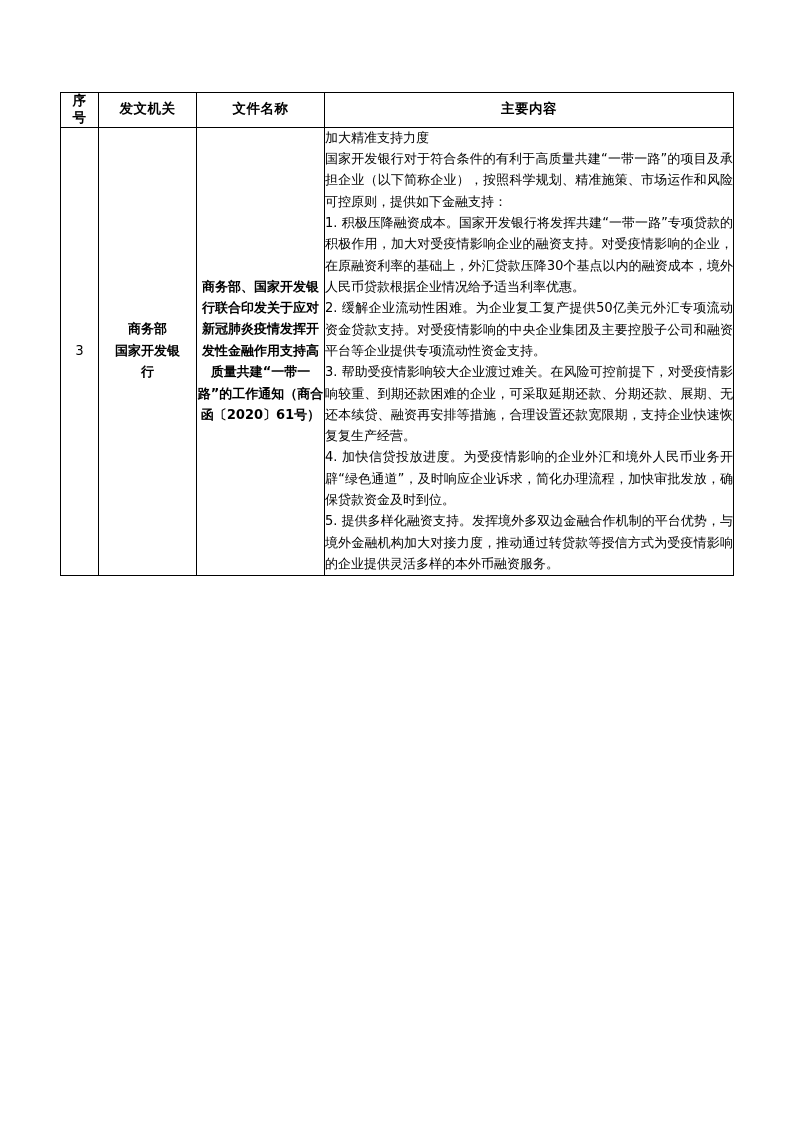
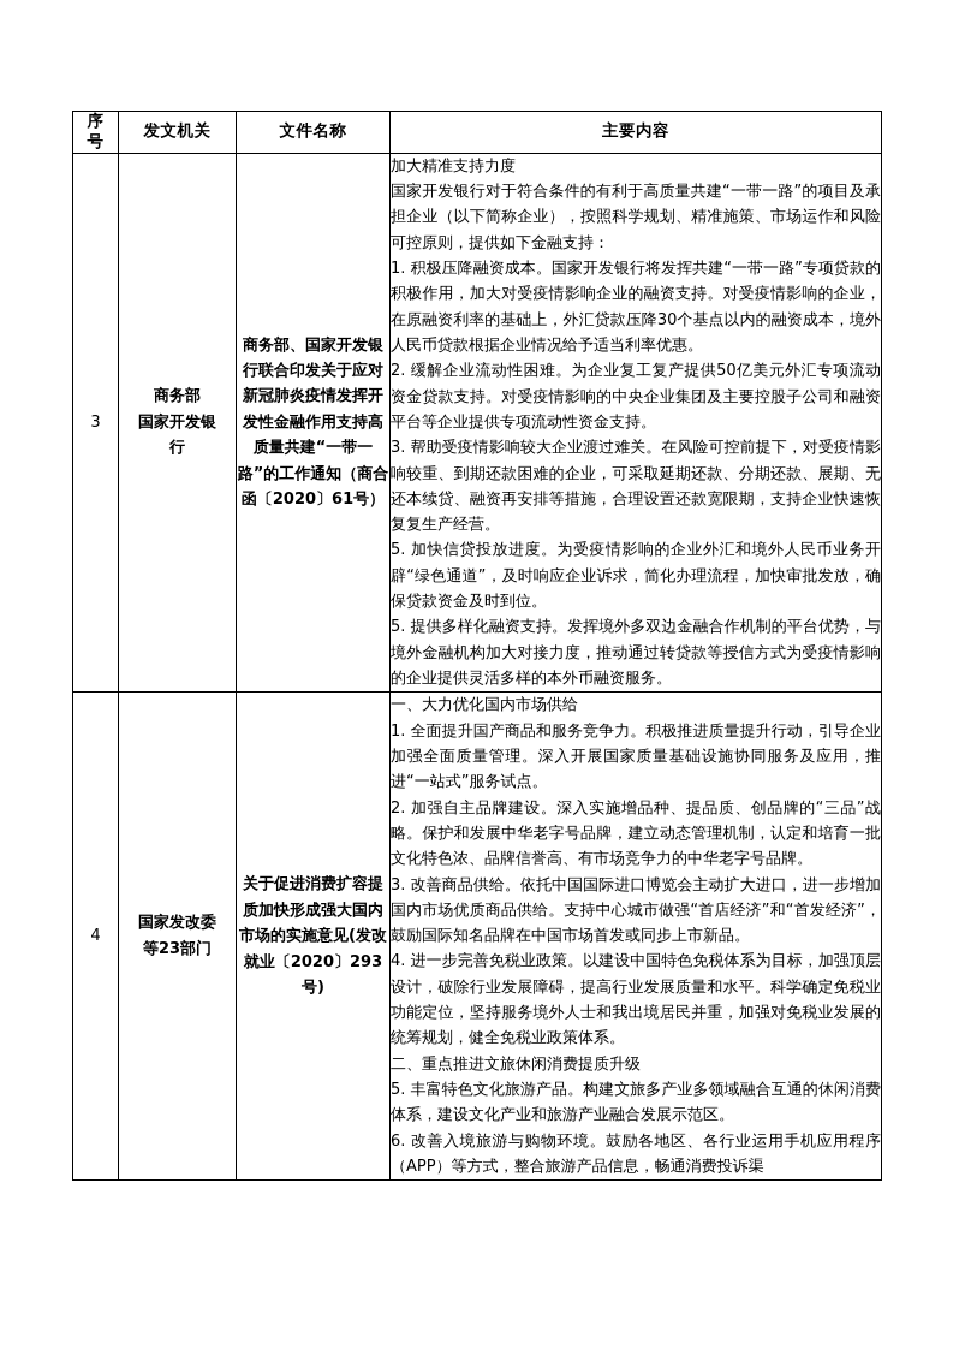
  序 号	发文机关	文件名称	主要内容
- 3	商务部 国家开发银 行	商务部、国家开发银行联合印发关于应对新冠肺炎疫情发挥开发性金融作用支持高质量共建“一带一路”的工作通知（商合函〔2020〕61号）	加大精准支持力度 国家开发银行对于符合条件的有利于高质量共建“一带一路”的项目及承担企业（以下简称企业），按照科学规划、精准施策、市场运作和风险可控原则，提供如下金融支持： 1. 积极压降融资成本。国家开发银行将发挥共建“一带一路”专项贷款的积极作用，加大对受疫情影响企业的融资支持。对受疫情影响的企业，在原融资利率的基础上，外汇贷款压降30个基点以内的融资成本，境外人民币贷款根据企业情况给予适当利率优惠。 2. 缓解企业流动性困难。为企业复工复产提供50亿美元外汇专项流动资金贷款支持。对受疫情影响的中央企业集团及主要控股子公司和融资平台等企业提供专项流动性资金支持。 3. 帮助受疫情影响较大企业渡过难关。在风险可控前提下，对受疫情影响较重、到期还款困难的企业，可采取延期还款、分期还款、展期、无还本续贷、融资再安排等措施，合理设置还款宽限期，支持企业快速恢复复生产经营。 4. 加快信贷投放进度。为受疫情影响的企业外汇和境外人民币业务开辟“绿色通道”，及时响应企业诉求，简化办理流程，加快审批发放，确保贷款资金及时到位。 5. 提供多样化融资支持。发挥境外多双边金融合作机制的平台优势，与境外金融机构加大对接力度，推动通过转贷款等授信方式为受疫情影响的企业提供灵活多样的本外币融资服务。
+ 3	商务部 国家开发银 行	商务部、国家开发银行联合印发关于应对新冠肺炎疫情发挥开发性金融作用支持高质量共建“一带一路”的工作通知（商合函〔2020〕61号）	加大精准支持力度 国家开发银行对于符合条件的有利于高质量共建“一带一路”的项目及承担企业（以下简称企业），按照科学规划、精准施策、市场运作和风险可控原则，提供如下金融支持： 1. 积极压降融资成本。国家开发银行将发挥共建“一带一路”专项贷款的积极作用，加大对受疫情影响企业的融资支持。对受疫情影响的企业，在原融资利率的基础上，外汇贷款压降30个基点以内的融资成本，境外人民币贷款根据企业情况给予适当利率优惠。 2. 缓解企业流动性困难。为企业复工复产提供50亿美元外汇专项流动资金贷款支持。对受疫情影响的中央企业集团及主要控股子公司和融资平台等企业提供专项流动性资金支持。 3. 帮助受疫情影响较大企业渡过难关。在风险可控前提下，对受疫情影响较重、到期还款困难的企业，可采取延期还款、分期还款、展期、无还本续贷、融资再安排等措施，合理设置还款宽限期，支持企业快速恢复复生产经营。 5. 加快信贷投放进度。为受疫情影响的企业外汇和境外人民币业务开辟“绿色通道”，及时响应企业诉求，简化办理流程，加快审批发放，确保贷款资金及时到位。 5. 提供多样化融资支持。发挥境外多双边金融合作机制的平台优势，与境外金融机构加大对接力度，推动通过转贷款等授信方式为受疫情影响的企业提供灵活多样的本外币融资服务。
+ 4	国家发改委 等23部门	关于促进消费扩容提质加快形成强大国内市场的实施意见(发改就业〔2020〕293号)	一、大力优化国内市场供给 1. 全面提升国产商品和服务竞争力。积极推进质量提升行动，引导企业加强全面质量管理。深入开展国家质量基础设施协同服务及应用，推进“一站式”服务试点。 2. 加强自主品牌建设。深入实施增品种、提品质、创品牌的“三品”战略。保护和发展中华老字号品牌，建立动态管理机制，认定和培育一批文化特色浓、品牌信誉高、有市场竞争力的中华老字号品牌。 3. 改善商品供给。依托中国国际进口博览会主动扩大进口，进一步增加国内市场优质商品供给。支持中心城市做强“首店经济”和“首发经济”，鼓励国际知名品牌在中国市场首发或同步上市新品。 4. 进一步完善免税业政策。以建设中国特色免税体系为目标，加强顶层设计，破除行业发展障碍，提高行业发展质量和水平。科学确定免税业功能定位，坚持服务境外人士和我出境居民并重，加强对免税业发展的统筹规划，健全免税业政策体系。 二、重点推进文旅休闲消费提质升级 5. 丰富特色文化旅游产品。构建文旅多产业多领域融合互通的休闲消费体系，建设文化产业和旅游产业融合发展示范区。 6. 改善入境旅游与购物环境。鼓励各地区、各行业运用手机应用程序（APP）等方式，整合旅游产品信息，畅通消费投诉渠
